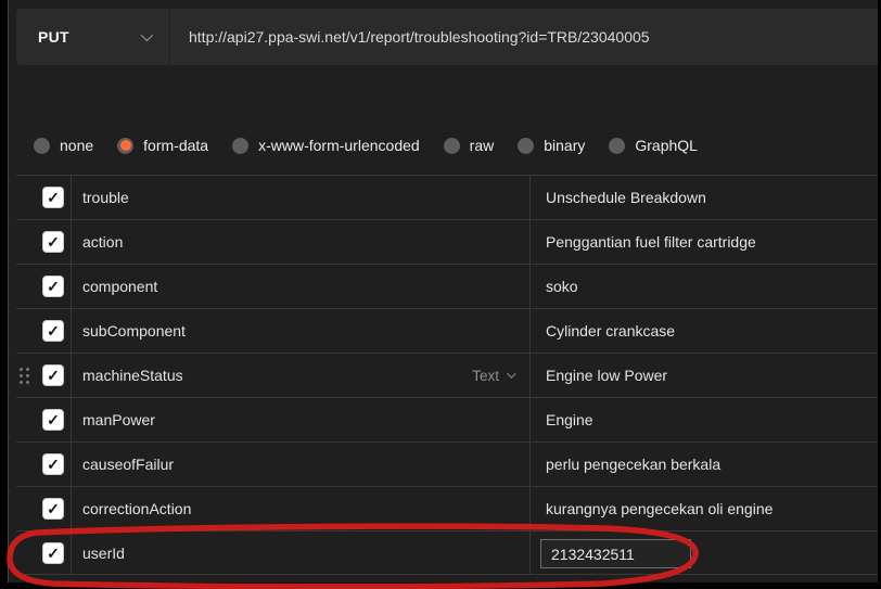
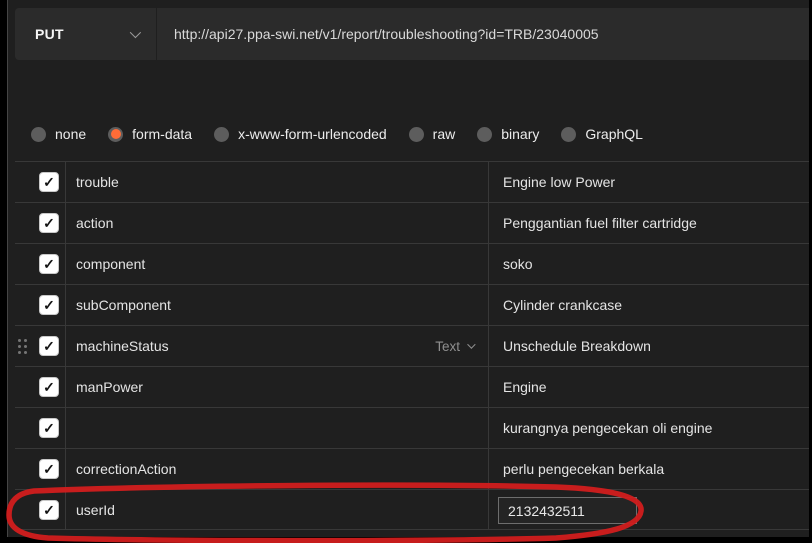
  PUT
  http://api27.ppa-swi.net/v1/report/troubleshooting?id=TRB/23040005
  none
  form-data
  x-www-form-urlencoded
  raw
  binary
  GraphQL
  ✓
  trouble
- Unschedule Breakdown
+ Engine low Power
  ✓
  action
  Penggantian fuel filter cartridge
  ✓
  component
  soko
  ✓
  subComponent
  Cylinder crankcase
  ✓
  machineStatus
  Text
- Engine low Power
+ Unschedule Breakdown
  ✓
  manPower
  Engine
  ✓
- causeofFailur
- perlu pengecekan berkala
+ kurangnya pengecekan oli engine
  ✓
  correctionAction
- kurangnya pengecekan oli engine
+ perlu pengecekan berkala
  ✓
  userId
  2132432511
